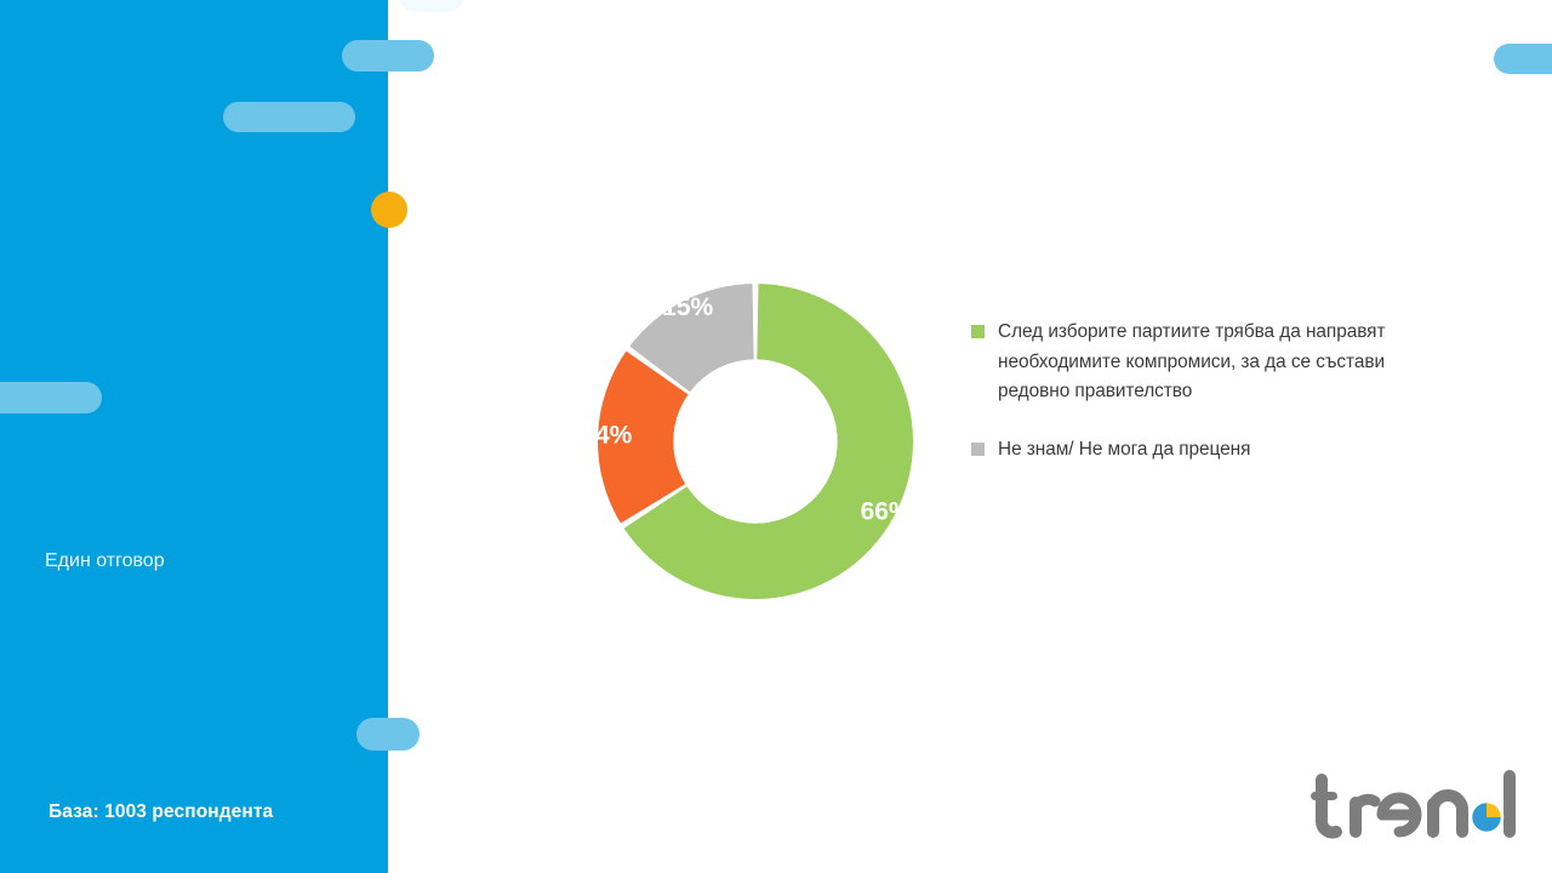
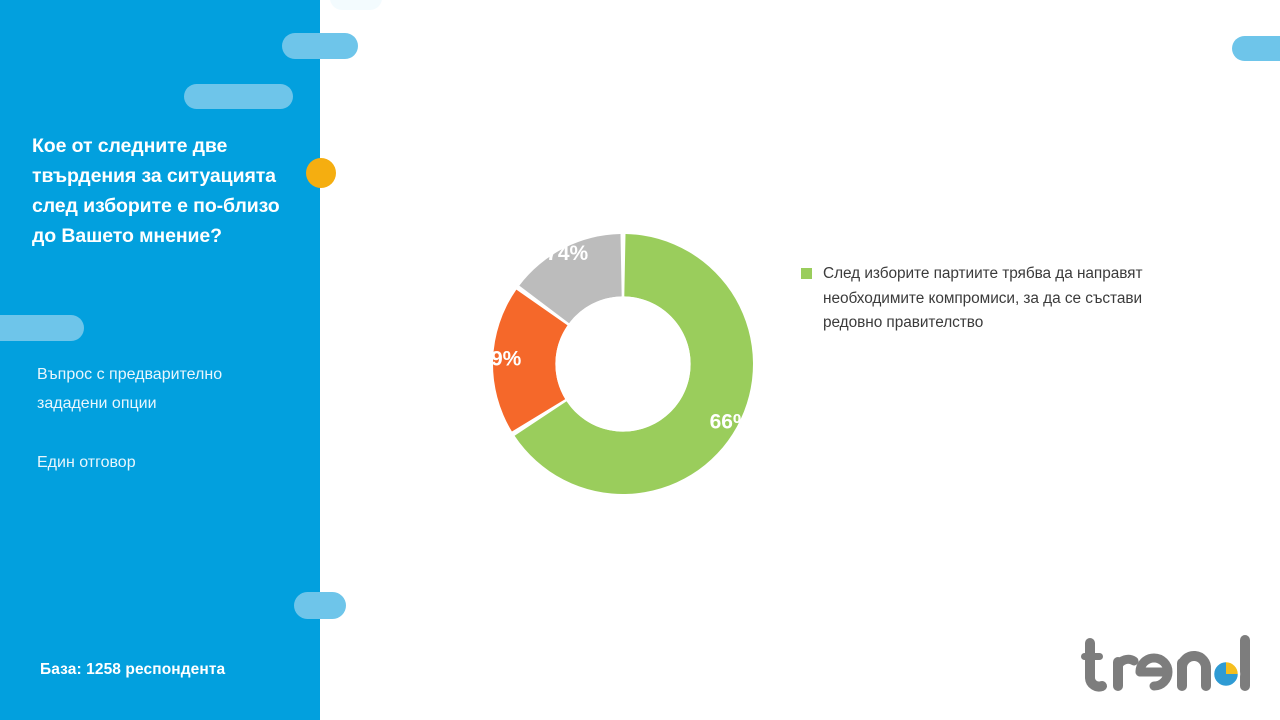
+ Кое от следните две твърдения за ситуацията след изборите е по-близо до Вашето мнение?
+ Въпрос с предварително зададени опции
  Един отговор
- База: 1003 респондента
+ База: 1258 респондента
  66%
- 64%
+ 19%
- 15%
+ 74%
  След изборите партиите трябва да направят необходимите компромиси, за да се състави редовно правителство
- Не знам/ Не мога да преценя
